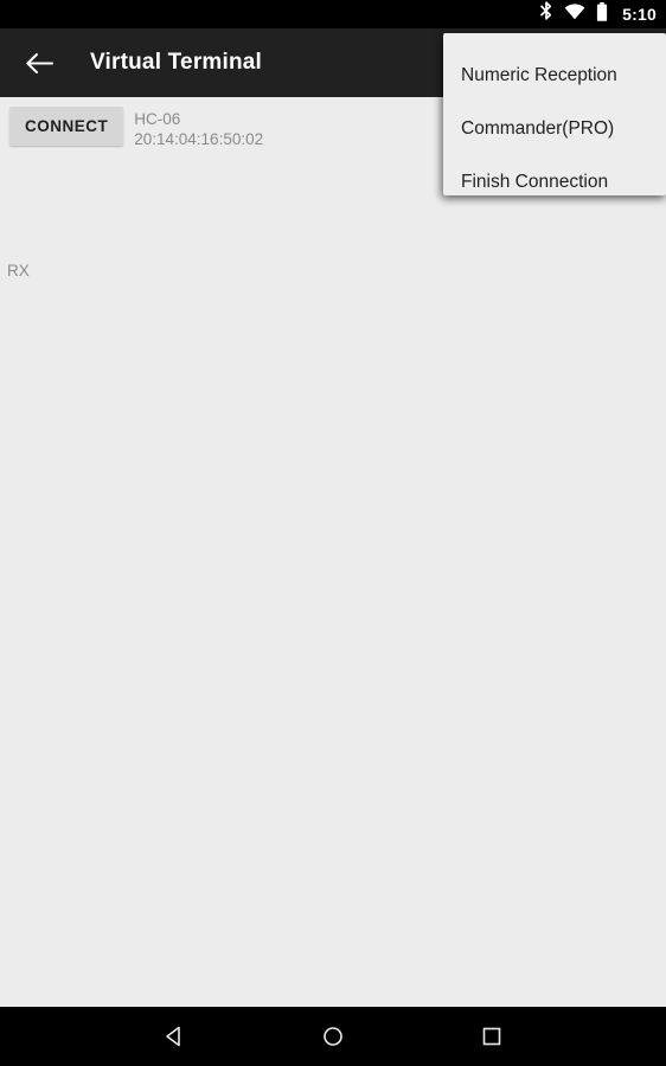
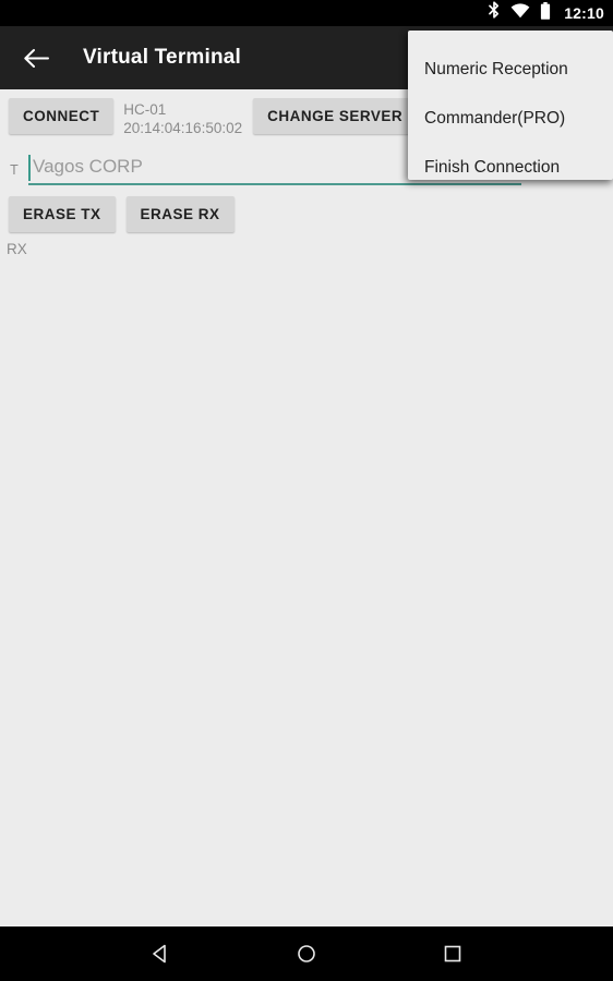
- 5:10
+ 12:10
  Virtual Terminal
  CONNECT
- HC-06
+ HC-01
  20:14:04:16:50:02
+ CHANGE SERVER
+ T
+ Vagos CORP
+ ERASE TX
+ ERASE RX
  RX
  Numeric Reception
  Commander(PRO)
  Finish Connection
